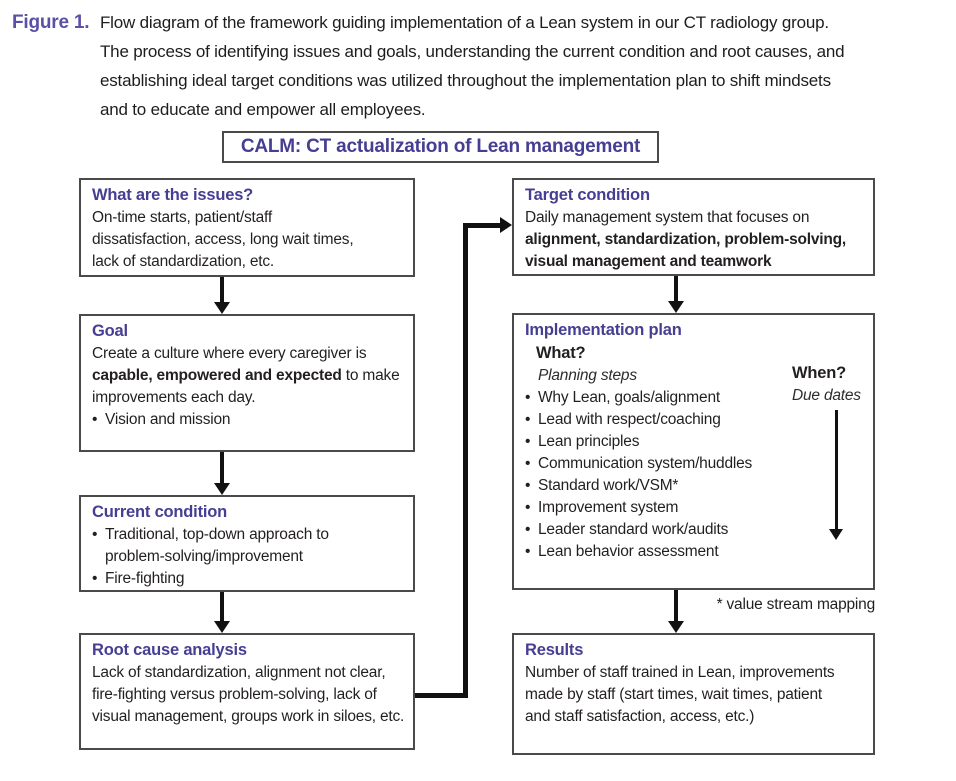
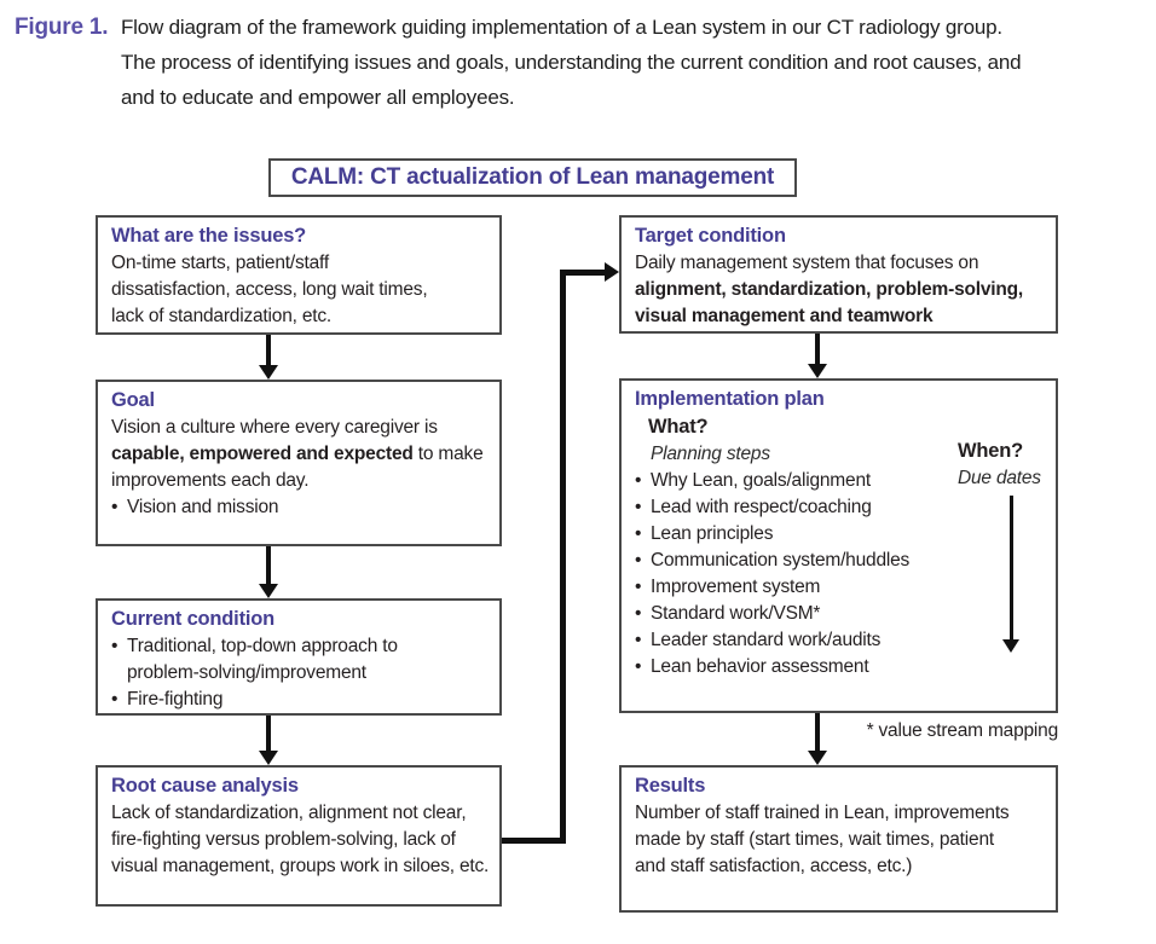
  Figure 1.
  Flow diagram of the framework guiding implementation of a Lean system in our CT radiology group.
  The process of identifying issues and goals, understanding the current condition and root causes, and
- establishing ideal target conditions was utilized throughout the implementation plan to shift mindsets
  and to educate and empower all employees.
  CALM: CT actualization of Lean management
  What are the issues?
  On-time starts, patient/staff
  dissatisfaction, access, long wait times,
  lack of standardization, etc.
  Goal
- Create a culture where every caregiver is
+ Vision a culture where every caregiver is
  capable, empowered and expected to make
  improvements each day.
  •
  Vision and mission
  Current condition
  •
  Traditional, top-down approach to
  problem-solving/improvement
  •
  Fire-fighting
  Root cause analysis
  Lack of standardization, alignment not clear,
  fire-fighting versus problem-solving, lack of
  visual management, groups work in siloes, etc.
  Target condition
  Daily management system that focuses on
  alignment, standardization, problem-solving,
  visual management and teamwork
  Implementation plan
  What?
  Planning steps
  •
  Why Lean, goals/alignment
  •
  Lead with respect/coaching
  •
  Lean principles
  •
  Communication system/huddles
  •
- Standard work/VSM*
+ Improvement system
  •
- Improvement system
+ Standard work/VSM*
  •
  Leader standard work/audits
  •
  Lean behavior assessment
  When?
  Due dates
  Results
  Number of staff trained in Lean, improvements
  made by staff (start times, wait times, patient
  and staff satisfaction, access, etc.)
  * value stream mapping
